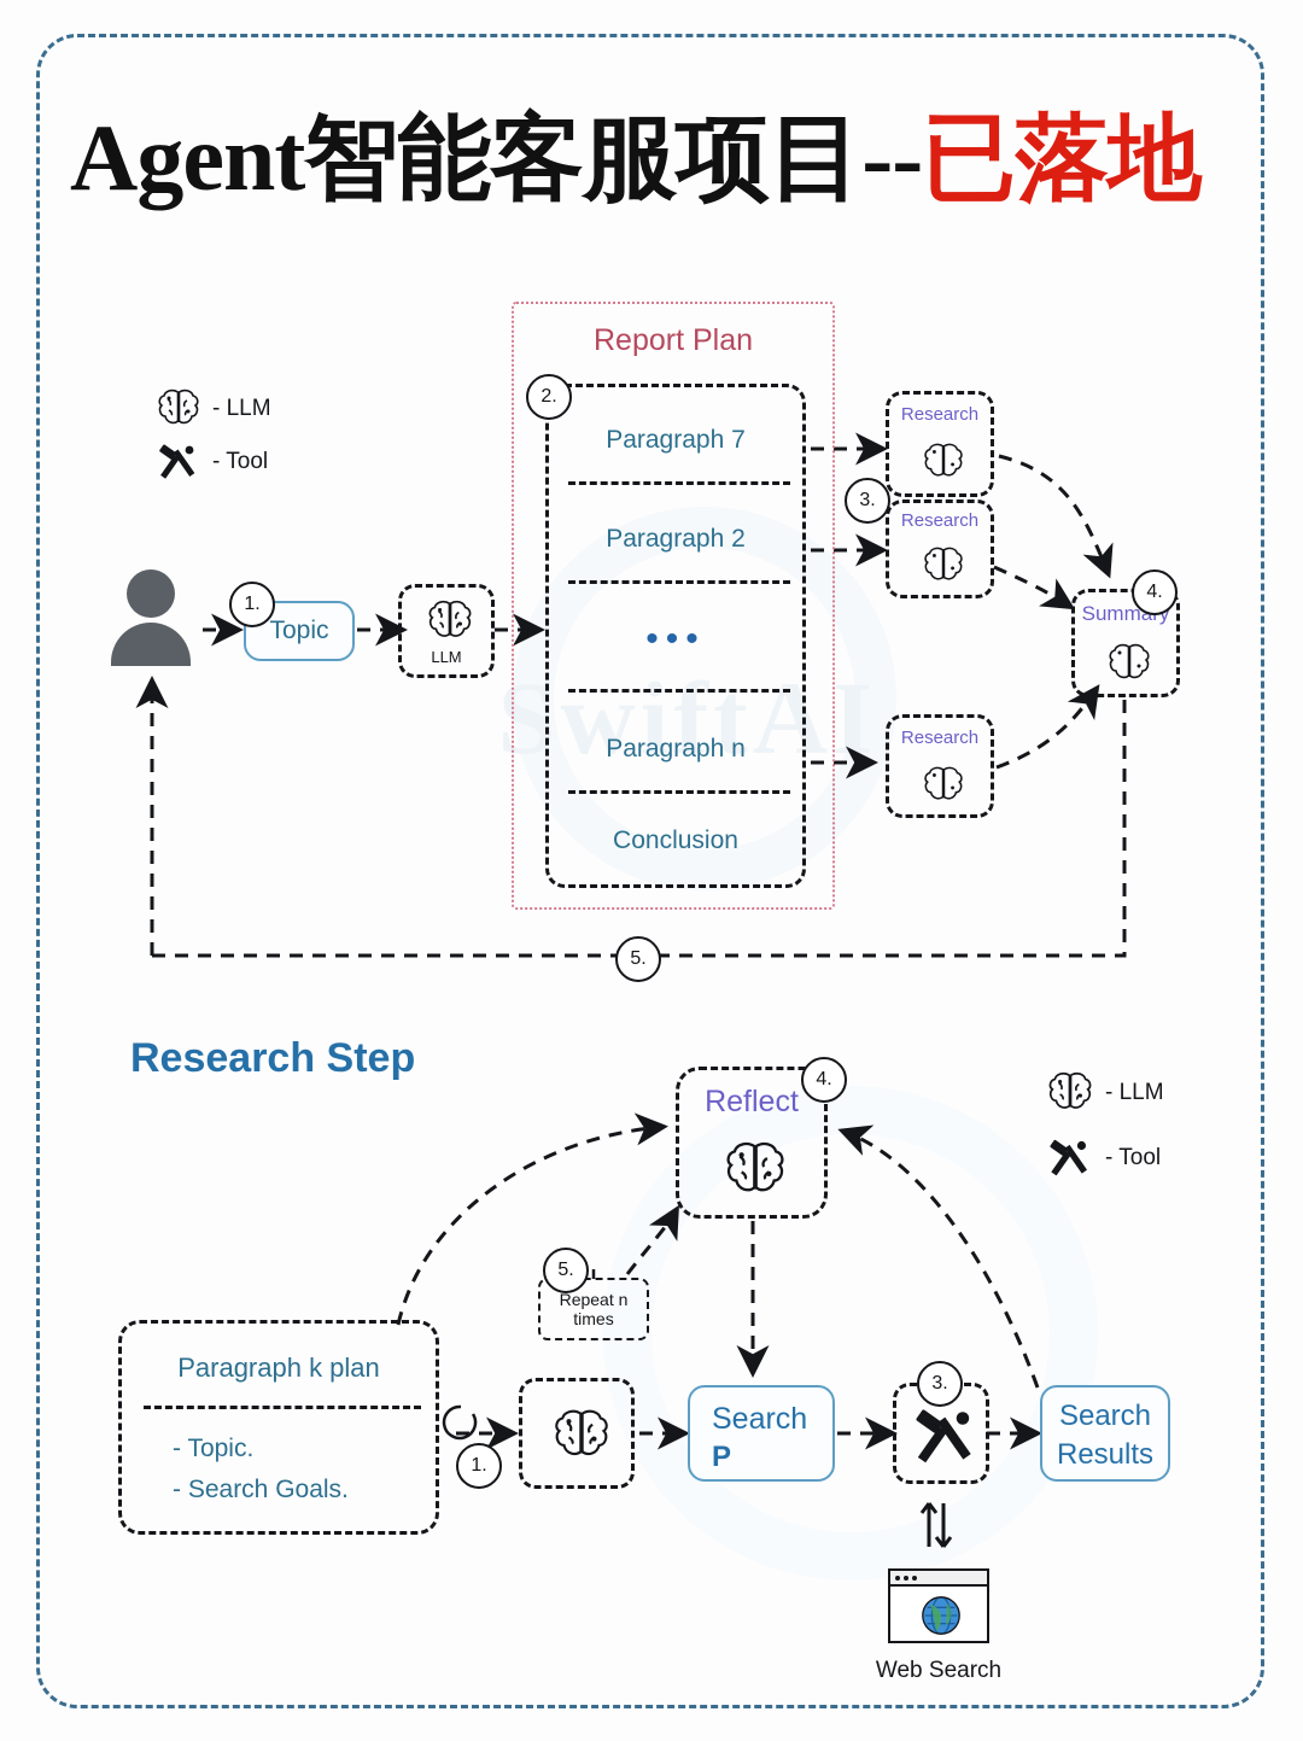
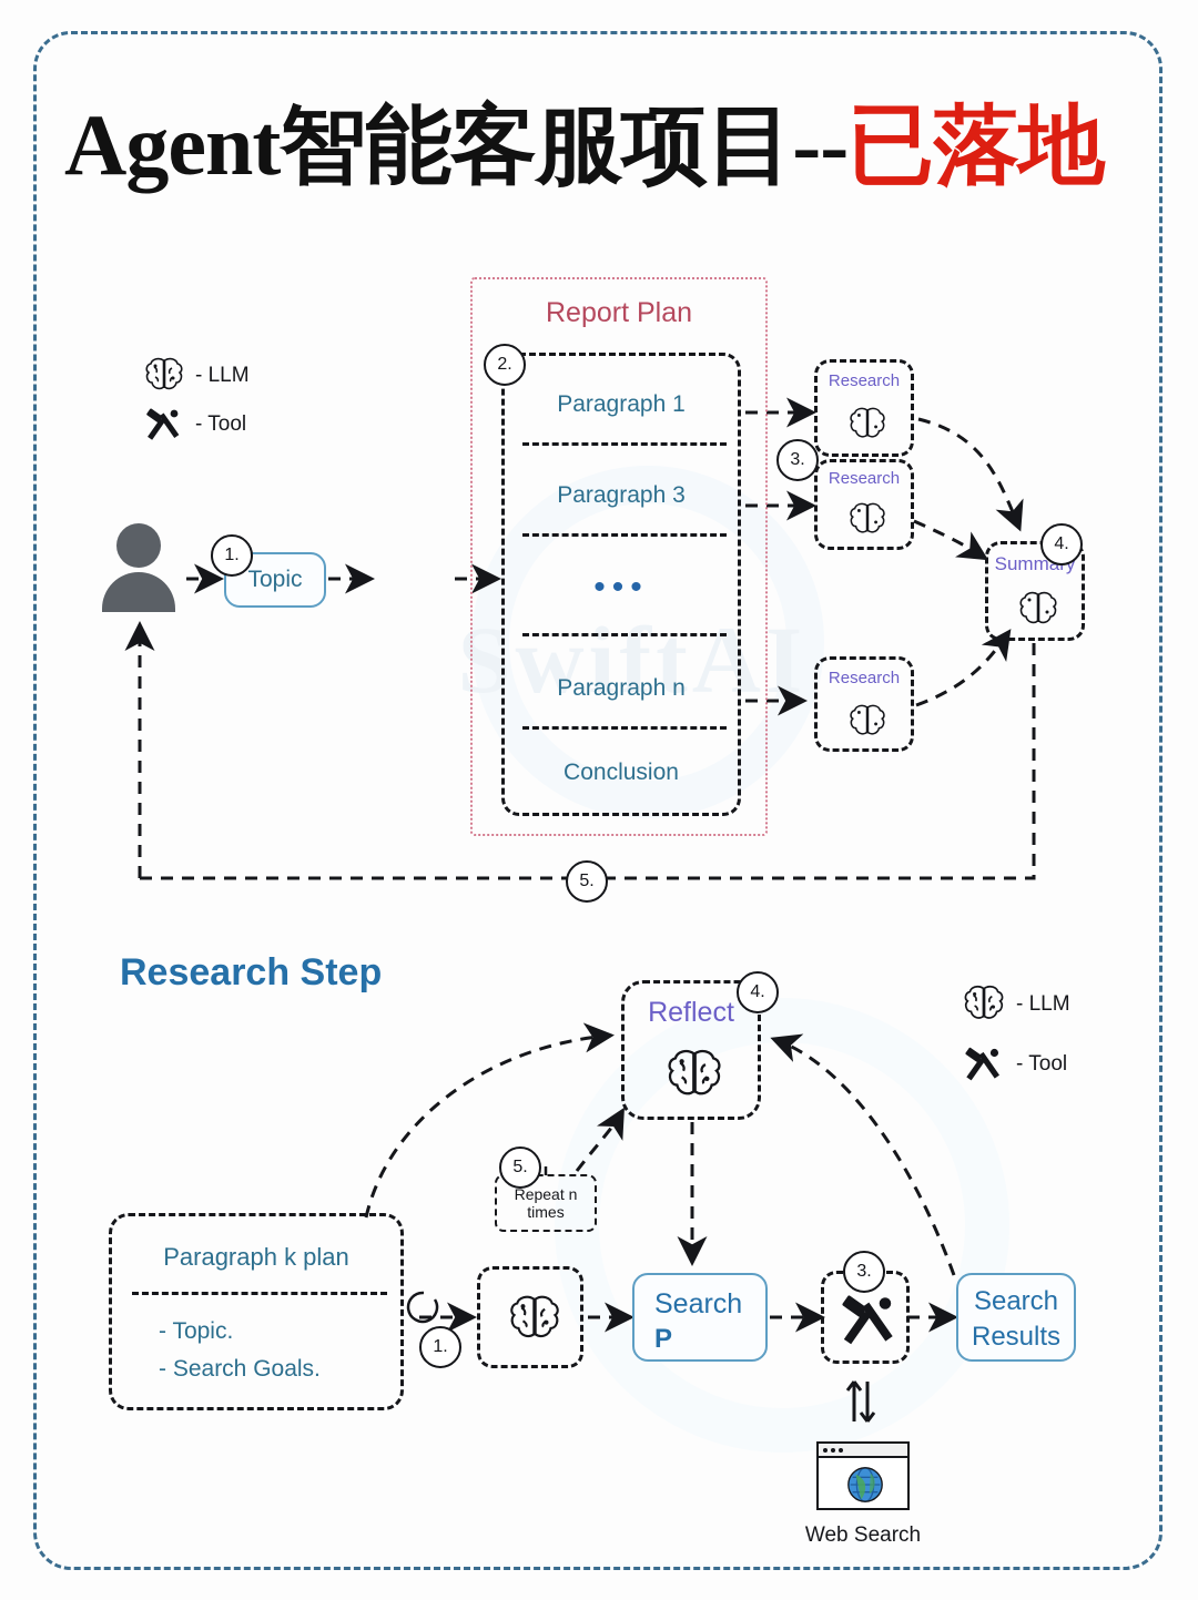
  SwiftAI
  Agent智能客服项目--已落地
  - LLM
  - Tool
  Topic
  1.
- LLM
  Report Plan
- Paragraph 7
+ Paragraph 1
- Paragraph 2
+ Paragraph 3
  •••
  Paragraph n
  Conclusion
  2.
  Research
  Research
  Research
  3.
  Summy
  4.
  5.
  Research Step
  - LLM
  - Tool
  Reflect
  4.
  Repeat n
  times
  5.
  Paragraph k plan
  - Topic.
  - Search Goals.
  1.
  Search
  Ρ
  3.
  Search
  Results
  Web Search
